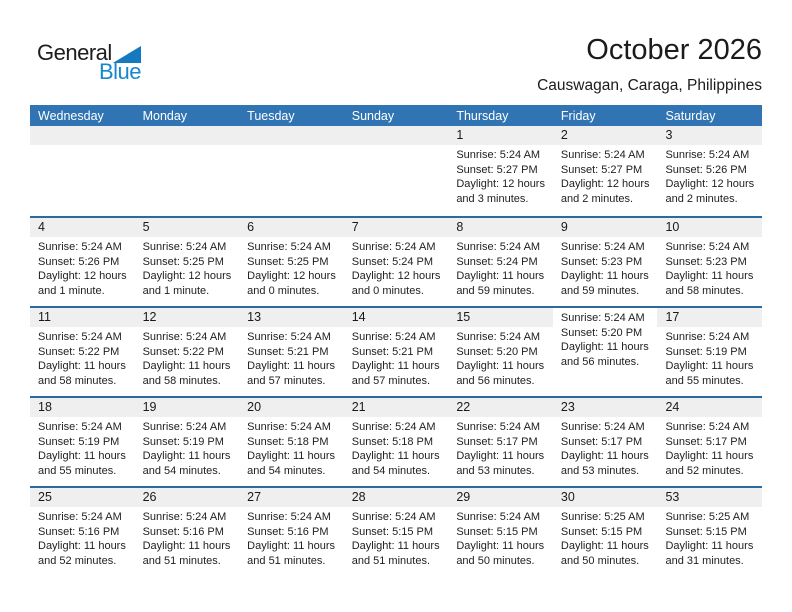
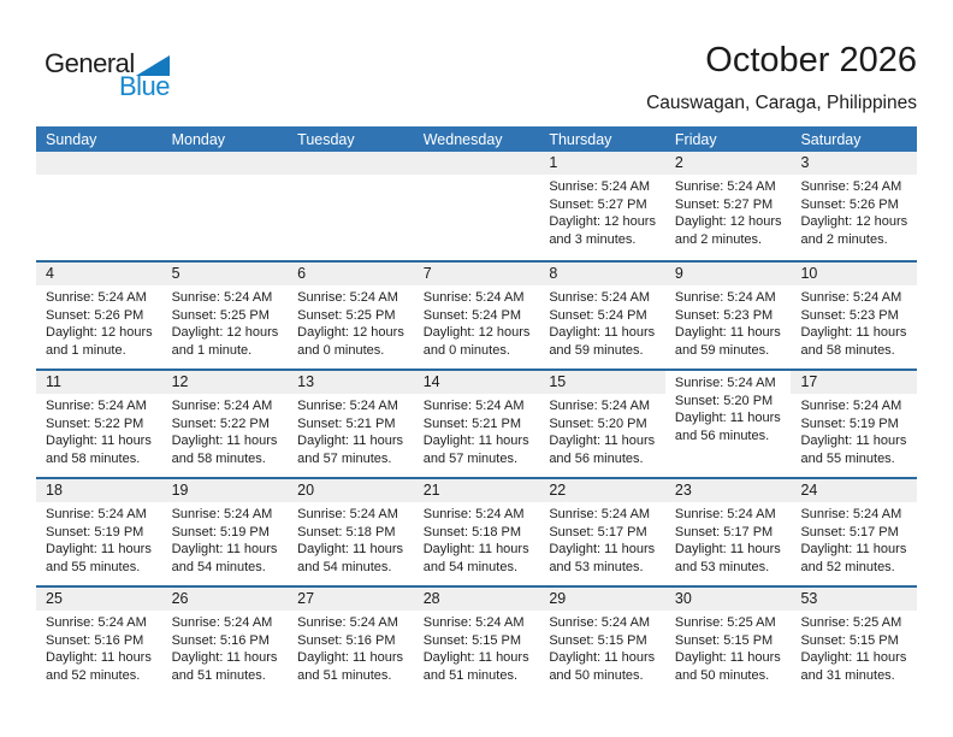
  General
  Blue
  October 2026
  Causwagan, Caraga, Philippines
- Wednesday
+ Sunday
  Monday
  Tuesday
- Sunday
+ Wednesday
  Thursday
  Friday
  Saturday
  1
  Sunrise: 5:24 AM
  Sunset: 5:27 PM
  Daylight: 12 hours and 3 minutes.
  2
  Sunrise: 5:24 AM
  Sunset: 5:27 PM
  Daylight: 12 hours and 2 minutes.
  3
  Sunrise: 5:24 AM
  Sunset: 5:26 PM
  Daylight: 12 hours and 2 minutes.
  4
  Sunrise: 5:24 AM
  Sunset: 5:26 PM
  Daylight: 12 hours and 1 minute.
  5
  Sunrise: 5:24 AM
  Sunset: 5:25 PM
  Daylight: 12 hours and 1 minute.
  6
  Sunrise: 5:24 AM
  Sunset: 5:25 PM
  Daylight: 12 hours and 0 minutes.
  7
  Sunrise: 5:24 AM
  Sunset: 5:24 PM
  Daylight: 12 hours and 0 minutes.
  8
  Sunrise: 5:24 AM
  Sunset: 5:24 PM
  Daylight: 11 hours and 59 minutes.
  9
  Sunrise: 5:24 AM
  Sunset: 5:23 PM
  Daylight: 11 hours and 59 minutes.
  10
  Sunrise: 5:24 AM
  Sunset: 5:23 PM
  Daylight: 11 hours and 58 minutes.
  11
  Sunrise: 5:24 AM
  Sunset: 5:22 PM
  Daylight: 11 hours and 58 minutes.
  12
  Sunrise: 5:24 AM
  Sunset: 5:22 PM
  Daylight: 11 hours and 58 minutes.
  13
  Sunrise: 5:24 AM
  Sunset: 5:21 PM
  Daylight: 11 hours and 57 minutes.
  14
  Sunrise: 5:24 AM
  Sunset: 5:21 PM
  Daylight: 11 hours and 57 minutes.
  15
  Sunrise: 5:24 AM
  Sunset: 5:20 PM
  Daylight: 11 hours and 56 minutes.
  Sunrise: 5:24 AM
  Sunset: 5:20 PM
  Daylight: 11 hours and 56 minutes.
  17
  Sunrise: 5:24 AM
  Sunset: 5:19 PM
  Daylight: 11 hours and 55 minutes.
  18
  Sunrise: 5:24 AM
  Sunset: 5:19 PM
  Daylight: 11 hours and 55 minutes.
  19
  Sunrise: 5:24 AM
  Sunset: 5:19 PM
  Daylight: 11 hours and 54 minutes.
  20
  Sunrise: 5:24 AM
  Sunset: 5:18 PM
  Daylight: 11 hours and 54 minutes.
  21
  Sunrise: 5:24 AM
  Sunset: 5:18 PM
  Daylight: 11 hours and 54 minutes.
  22
  Sunrise: 5:24 AM
  Sunset: 5:17 PM
  Daylight: 11 hours and 53 minutes.
  23
  Sunrise: 5:24 AM
  Sunset: 5:17 PM
  Daylight: 11 hours and 53 minutes.
  24
  Sunrise: 5:24 AM
  Sunset: 5:17 PM
  Daylight: 11 hours and 52 minutes.
  25
  Sunrise: 5:24 AM
  Sunset: 5:16 PM
  Daylight: 11 hours and 52 minutes.
  26
  Sunrise: 5:24 AM
  Sunset: 5:16 PM
  Daylight: 11 hours and 51 minutes.
  27
  Sunrise: 5:24 AM
  Sunset: 5:16 PM
  Daylight: 11 hours and 51 minutes.
  28
  Sunrise: 5:24 AM
  Sunset: 5:15 PM
  Daylight: 11 hours and 51 minutes.
  29
  Sunrise: 5:24 AM
  Sunset: 5:15 PM
  Daylight: 11 hours and 50 minutes.
  30
  Sunrise: 5:25 AM
  Sunset: 5:15 PM
  Daylight: 11 hours and 50 minutes.
  53
  Sunrise: 5:25 AM
  Sunset: 5:15 PM
  Daylight: 11 hours and 31 minutes.
